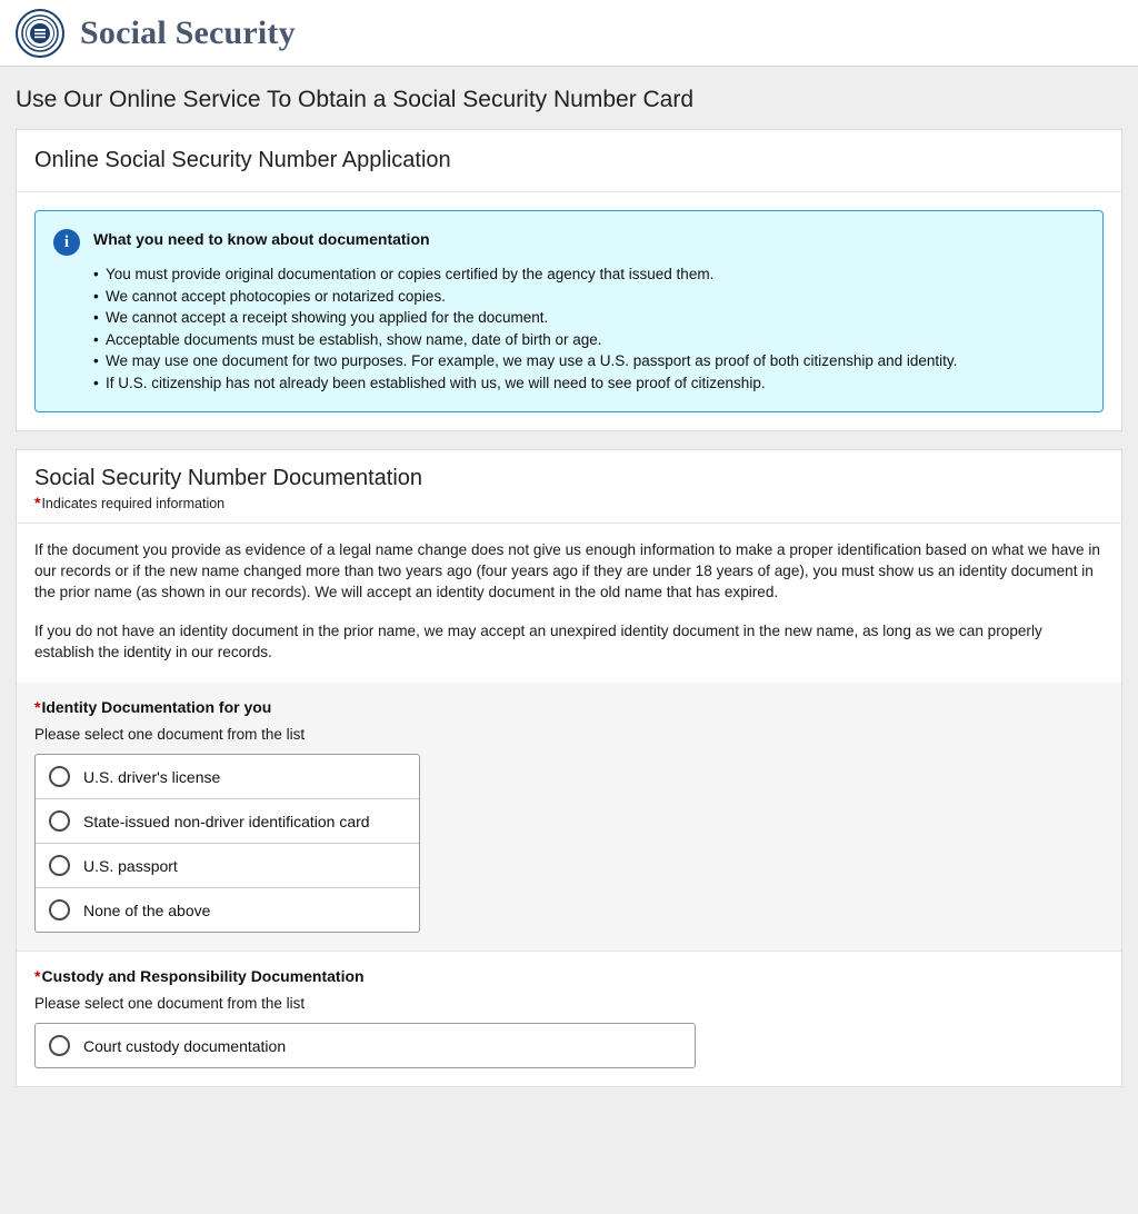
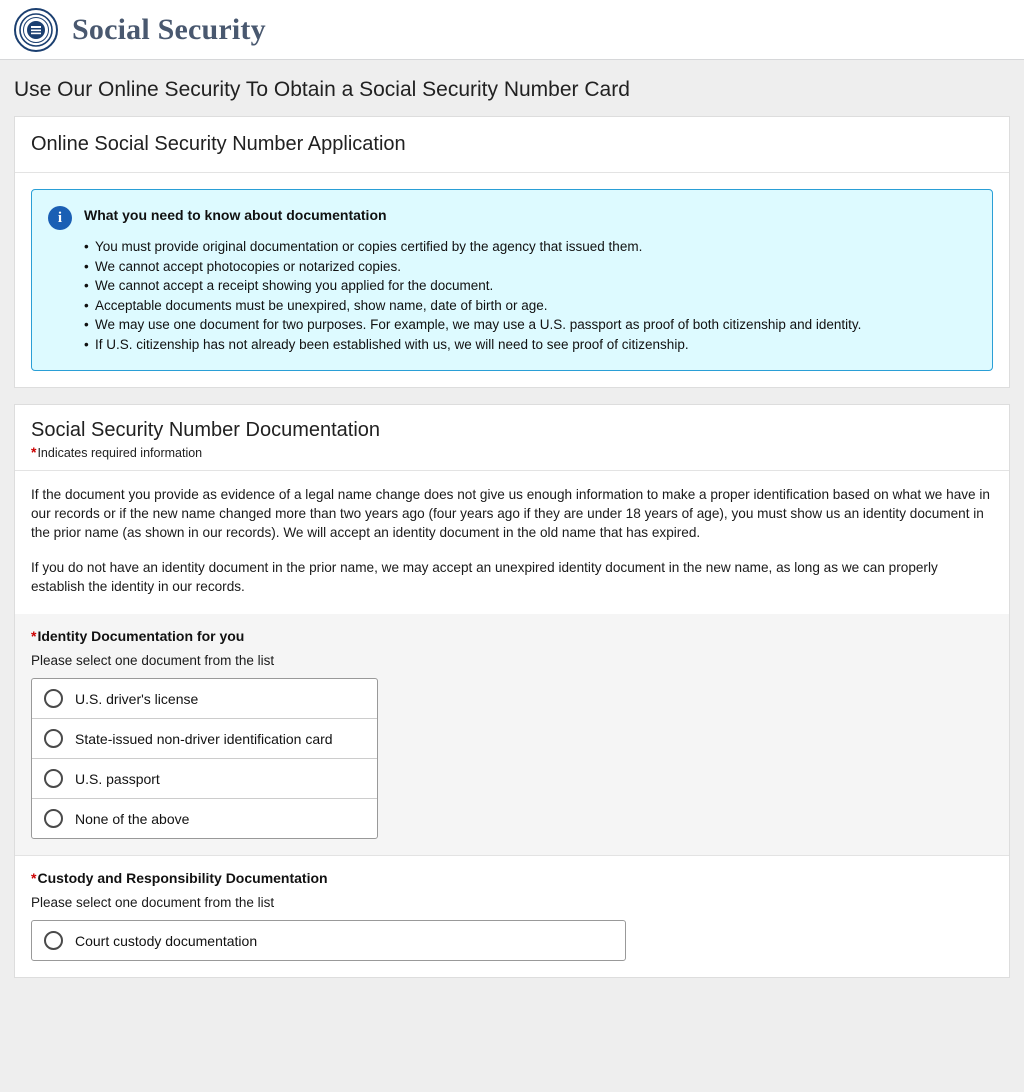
  Social Security
- Use Our Online Service To Obtain a Social Security Number Card
+ Use Our Online Security To Obtain a Social Security Number Card
  Online Social Security Number Application
  i
  What you need to know about documentation
  You must provide original documentation or copies certified by the agency that issued them.
  We cannot accept photocopies or notarized copies.
  We cannot accept a receipt showing you applied for the document.
- Acceptable documents must be establish, show name, date of birth or age.
+ Acceptable documents must be unexpired, show name, date of birth or age.
  We may use one document for two purposes. For example, we may use a U.S. passport as proof of both citizenship and identity.
  If U.S. citizenship has not already been established with us, we will need to see proof of citizenship.
  Social Security Number Documentation
  *Indicates required information
  If the document you provide as evidence of a legal name change does not give us enough information to make a proper identification based on what we have in our records or if the new name changed more than two years ago (four years ago if they are under 18 years of age), you must show us an identity document in the prior name (as shown in our records). We will accept an identity document in the old name that has expired.
  If you do not have an identity document in the prior name, we may accept an unexpired identity document in the new name, as long as we can properly establish the identity in our records.
  *Identity Documentation for you
  Please select one document from the list
  U.S. driver's license
  State-issued non-driver identification card
  U.S. passport
  None of the above
  *Custody and Responsibility Documentation
  Please select one document from the list
  Court custody documentation
